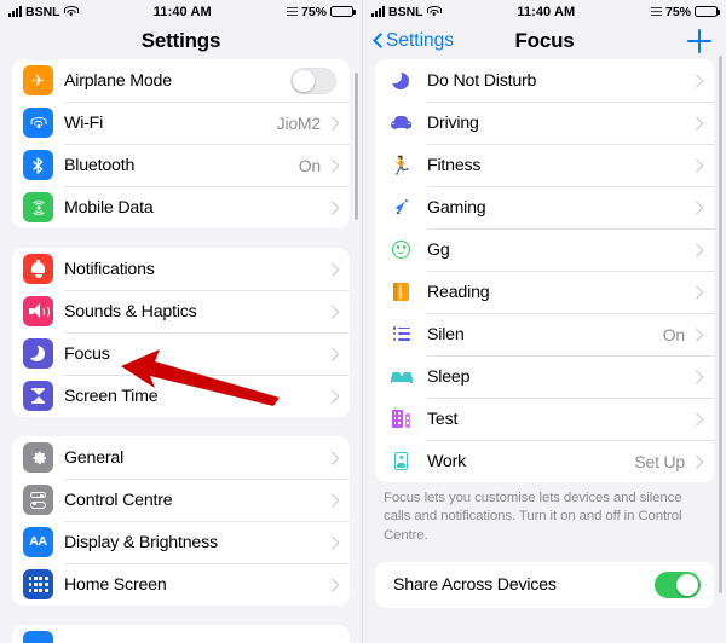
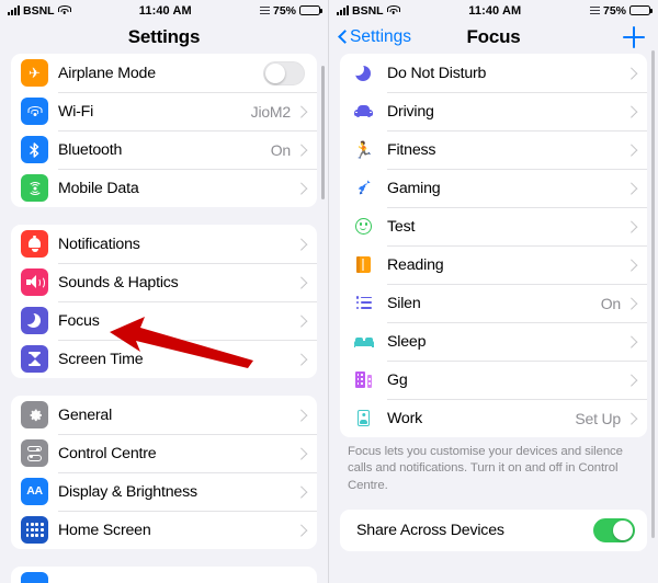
  BSNL
  11:40 AM
  75%
  Settings
  ✈
  Airplane Mode
  Wi-Fi
  JioM2
  Bluetooth
  On
  Mobile Data
  Notifications
  Sounds & Haptics
  Focus
  Screen Time
  General
  Control Centre
  AA
  Display & Brightness
  Home Screen
  BSNL
  11:40 AM
  75%
  Settings
  Focus
  Do Not Disturb
  Driving
  🏃
  Fitness
  Gaming
- Gg
+ Test
  Reading
  Silen
  On
  Sleep
- Test
+ Gg
  Work
  Set Up
- Focus lets you customise lets devices and silence calls and notifications. Turn it on and off in Control Centre.
+ Focus lets you customise your devices and silence calls and notifications. Turn it on and off in Control Centre.
  Share Across Devices
